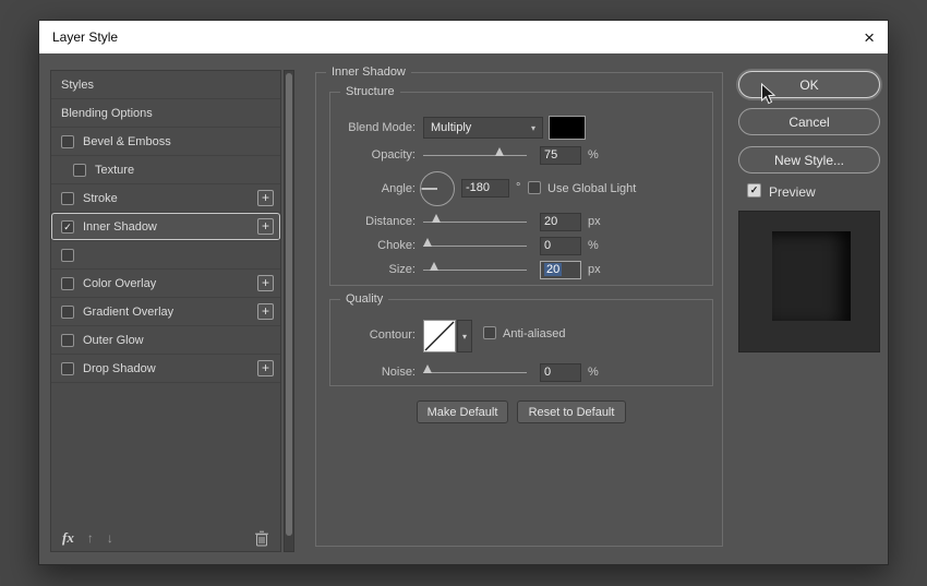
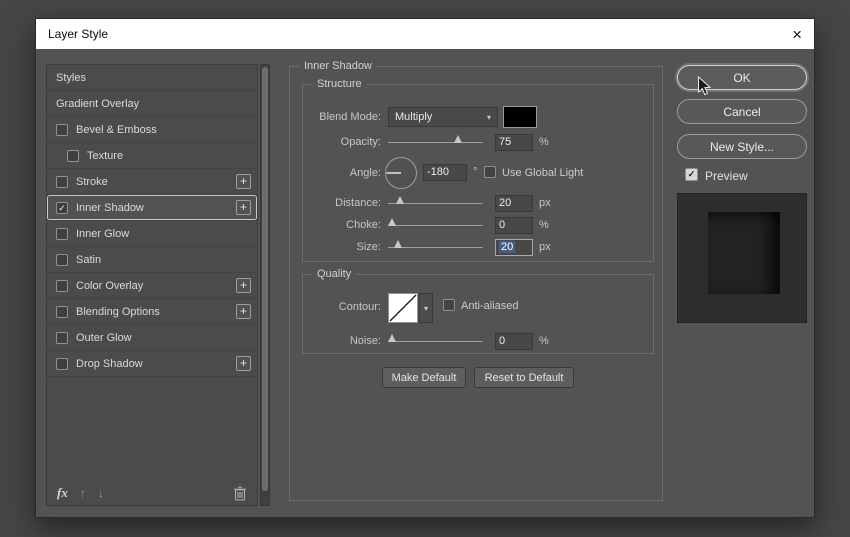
  Layer Style
  ×
  Styles
- Blending Options
+ Gradient Overlay
  Bevel & Emboss
  Texture
  Stroke
  +
  ✓
  Inner Shadow
  +
+ Inner Glow
+ Satin
  Color Overlay
  +
- Gradient Overlay
+ Blending Options
  +
  Outer Glow
  Drop Shadow
  +
  fx
  ↑
  ↓
  Inner Shadow
  Structure
  Blend Mode:
  Multiply
  ▾
  Opacity:
  75
  %
  Angle:
  -180
  °
  Use Global Light
  Distance:
  20
  px
  Choke:
  0
  %
  Size:
  20
  px
  Quality
  Contour:
  ▾
  Anti-aliased
  Noise:
  0
  %
  Make Default
  Reset to Default
  OK
  Cancel
  New Style...
  ✓
  Preview
